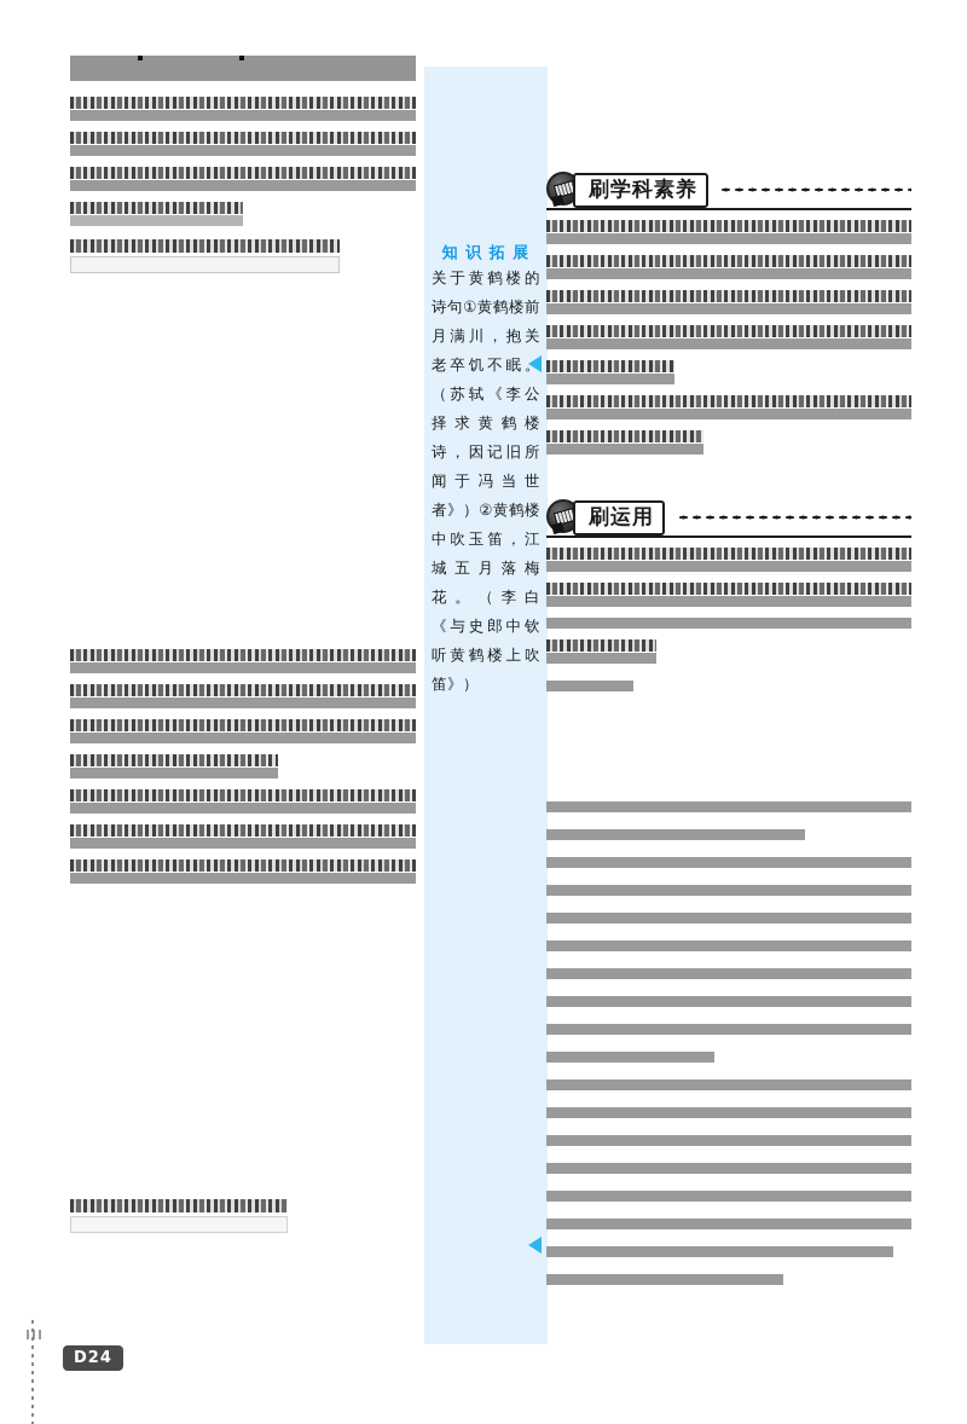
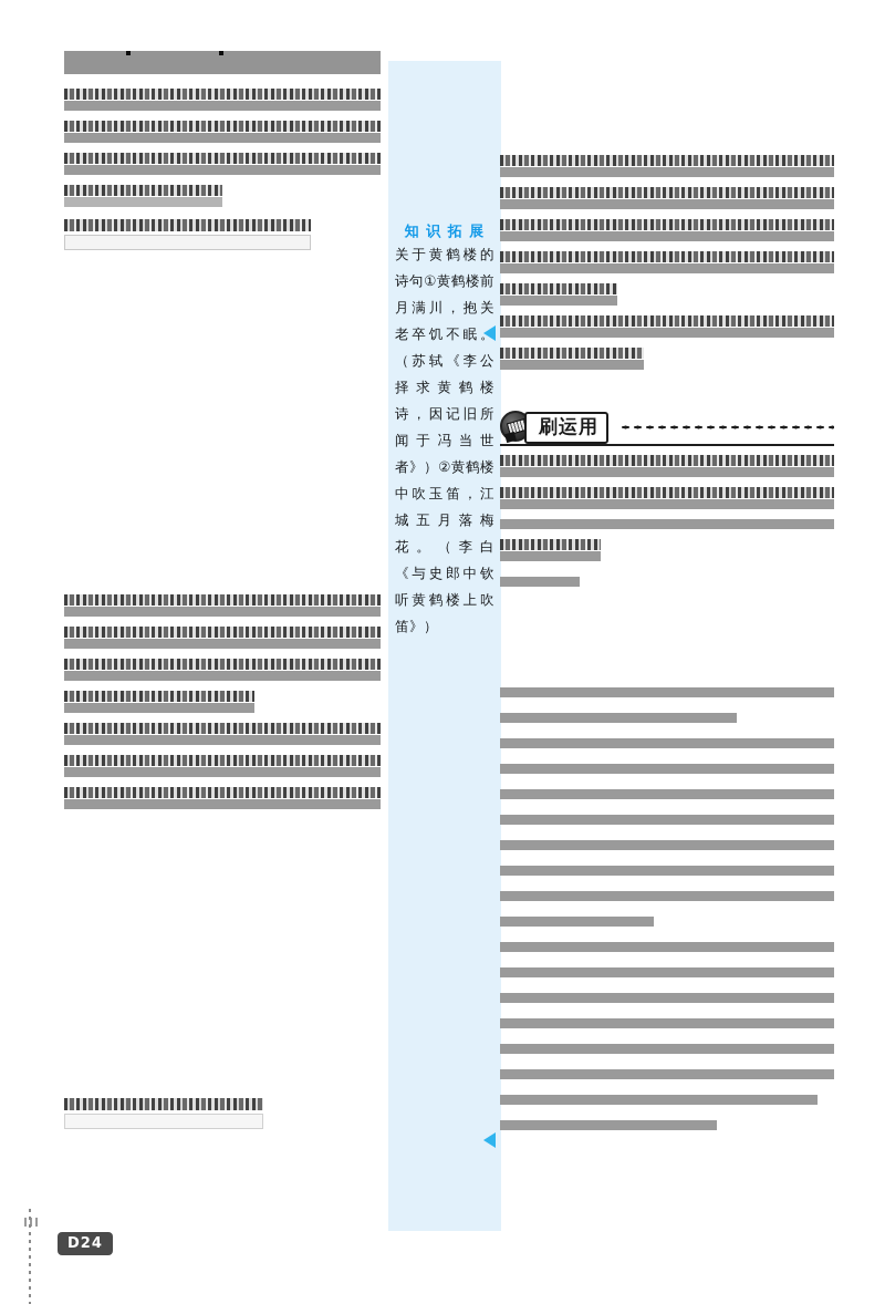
  知 识 拓 展
  关于黄鹤楼的诗句①黄鹤楼前月满川，抱关老卒饥不眠。（苏轼《李公择求黄鹤楼诗，因记旧所闻于冯当世者》）②黄鹤楼中吹玉笛，江城五月落梅花。（李白《与史郎中钦听黄鹤楼上吹笛》）
- 刷学科素养
  刷运用
  D24
